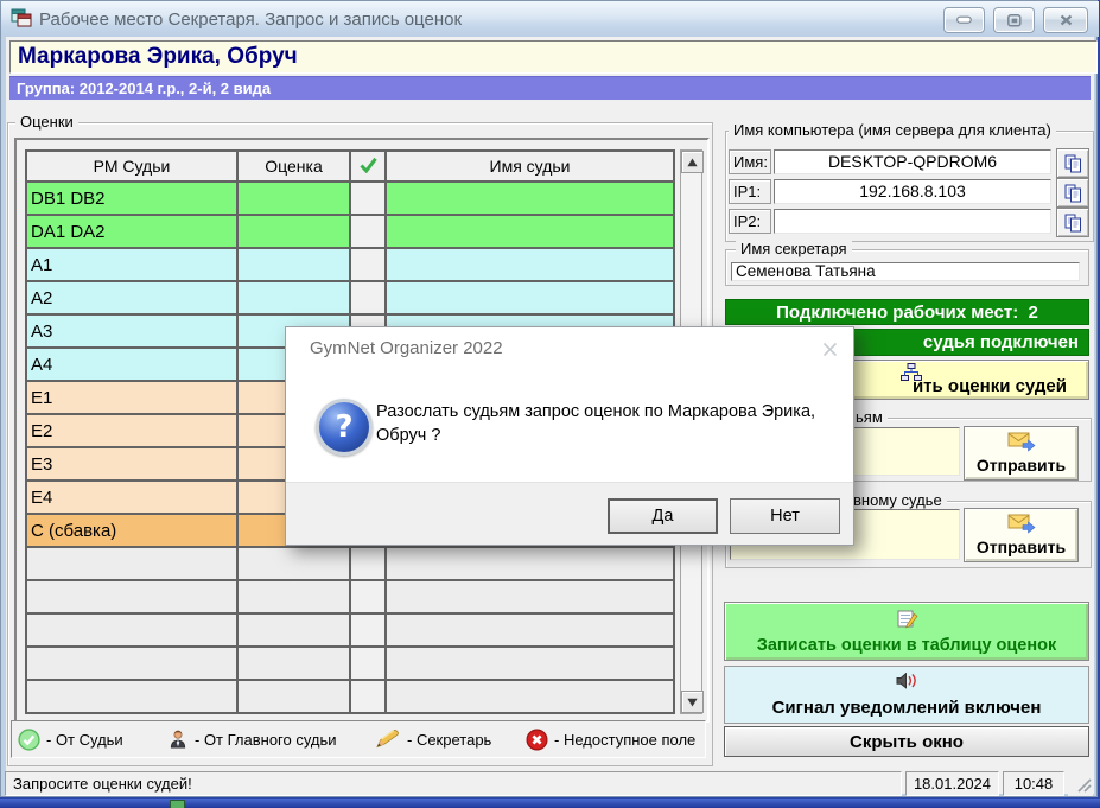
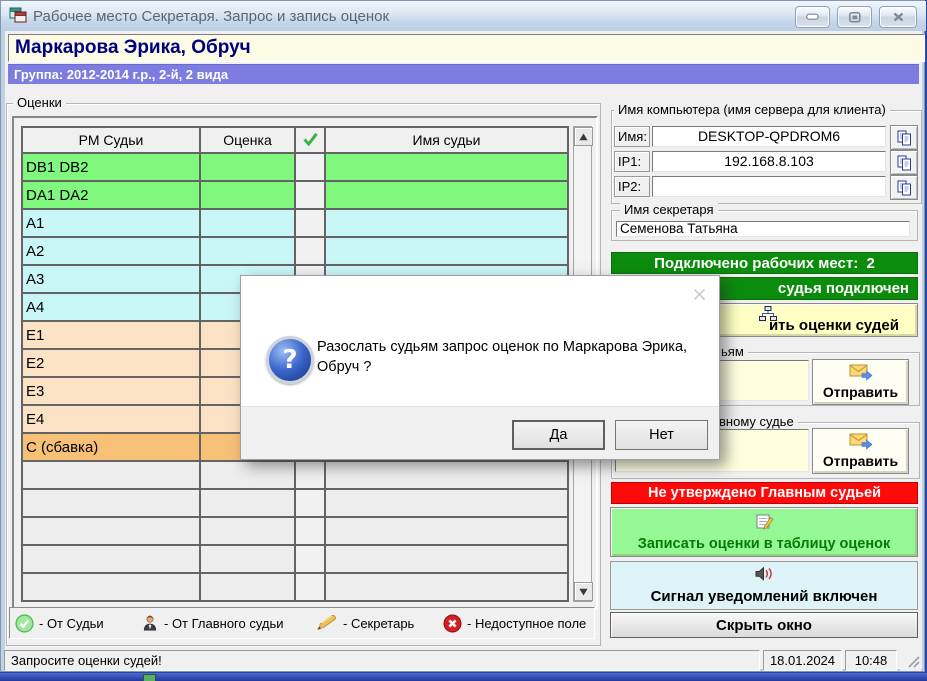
  Рабочее место Секретаря. Запрос и запись оценок
  Маркарова Эрика, Обруч
  Группа: 2012-2014 г.р., 2-й, 2 вида
  Оценки
  РМ Судьи	Оценка		Имя судьи
  DB1 DB2
  DA1 DA2
  A1
  A2
  A3
  A4
  E1
  E2
  E3
  E4
  C (сбавка)
  - От Судьи
  - От Главного судьи
  - Секретарь
  - Недоступное поле
  Имя компьютера (имя сервера для клиента)
  Имя:
  DESKTOP-QPDROM6
  IP1:
  192.168.8.103
  IP2:
  Имя секретаря
  Семенова Татьяна
  Подключено рабочих мест: 2
  судья подключен
  ить оценки судей
  ьям
  Отправить
  вному судье
  Отправить
+ Не утверждено Главным судьей
  Записать оценки в таблицу оценок
  Сигнал уведомлений включен
  Скрыть окно
  Запросите оценки судей!
  18.01.2024
  10:48
- GymNet Organizer 2022
  ?
  Разослать судьям запрос оценок по Маркарова Эрика, Обруч ?
  Да
  Нет
